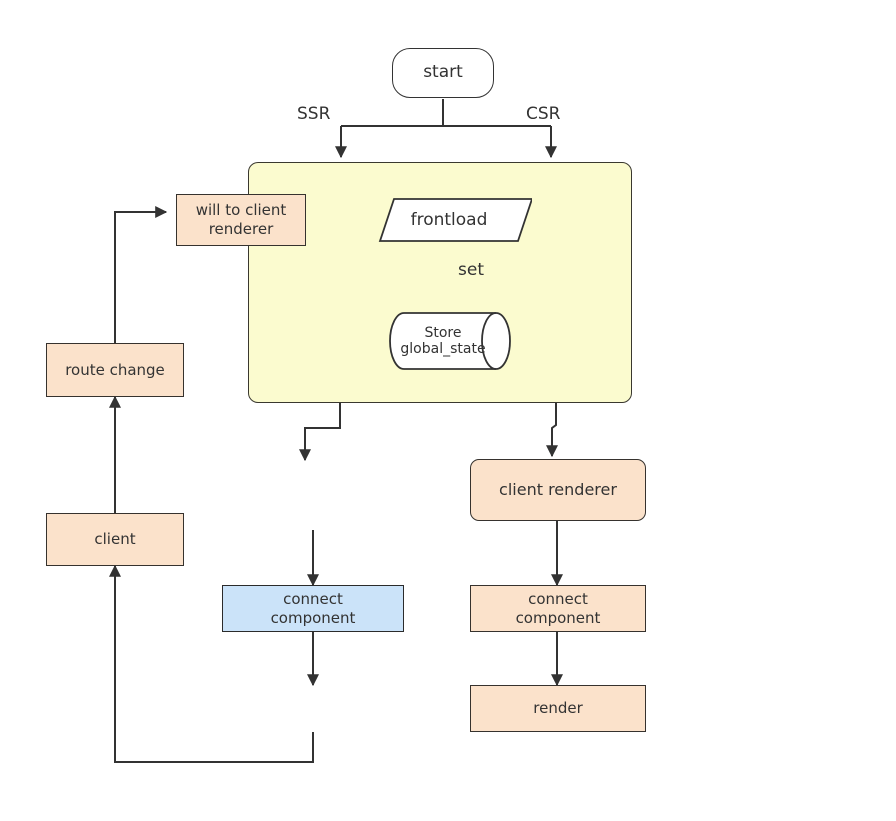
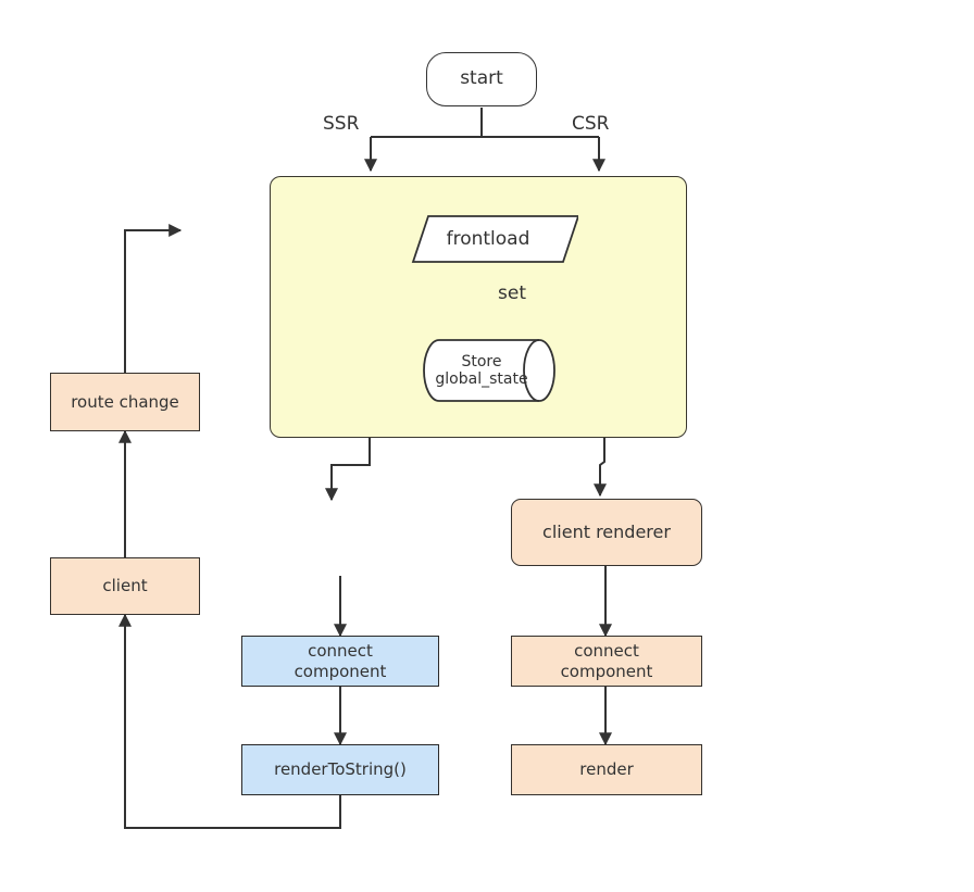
  start
  SSR
  CSR
- will to client
- renderer
  frontload
  set
  Store
  global_state
  route change
  client
  client renderer
  connect
  component
  connect
  component
+ renderToString()
  render
